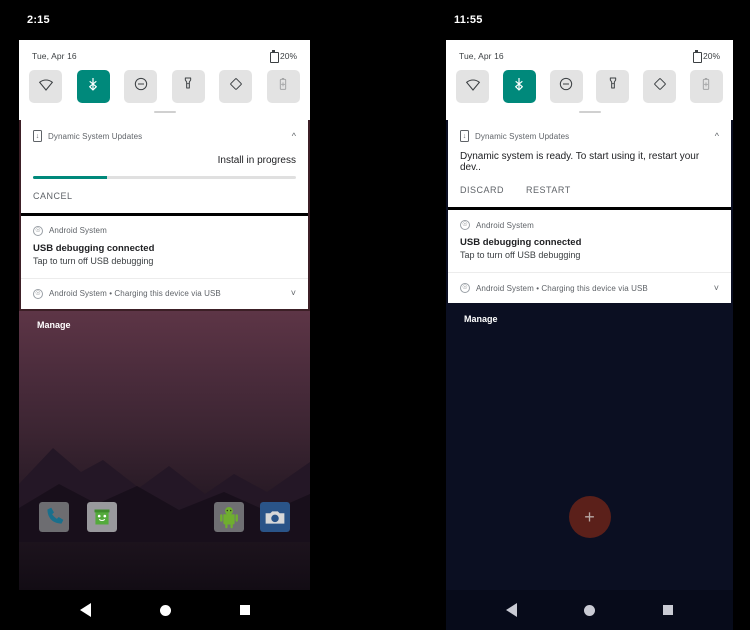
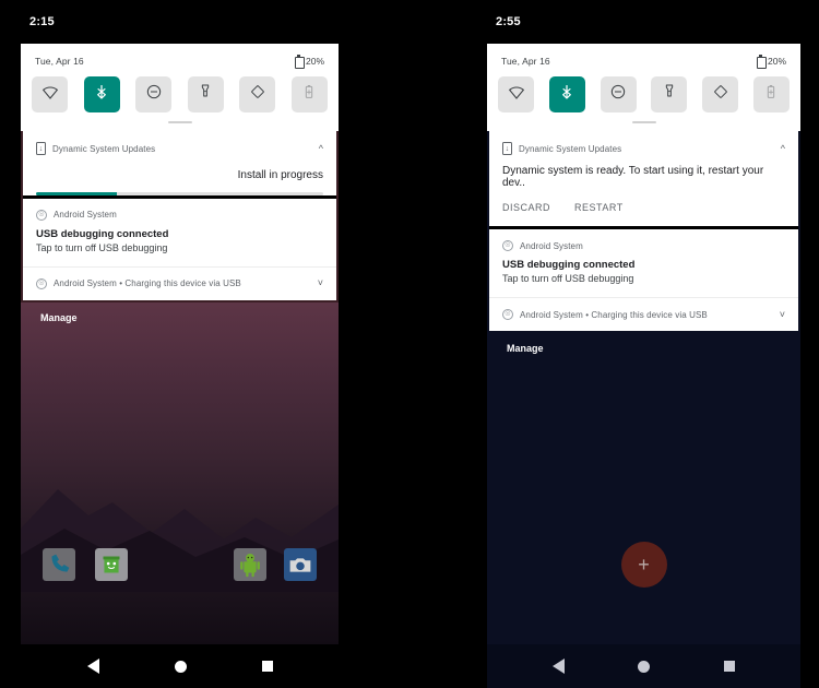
  2:15
  Tue, Apr 16
  20%
  Dynamic System Updates
  ^
  Install in progress
- CANCEL
  Android System
  USB debugging connected
  Tap to turn off USB debugging
  Android System • Charging this device via USB
  ˅
  Manage
- 11:55
+ 2:55
  Tue, Apr 16
  20%
  Dynamic System Updates
  ^
  Dynamic system is ready. To start using it, restart your dev..
  DISCARD
  RESTART
  Android System
  USB debugging connected
  Tap to turn off USB debugging
  Android System • Charging this device via USB
  ˅
  Manage
  +
